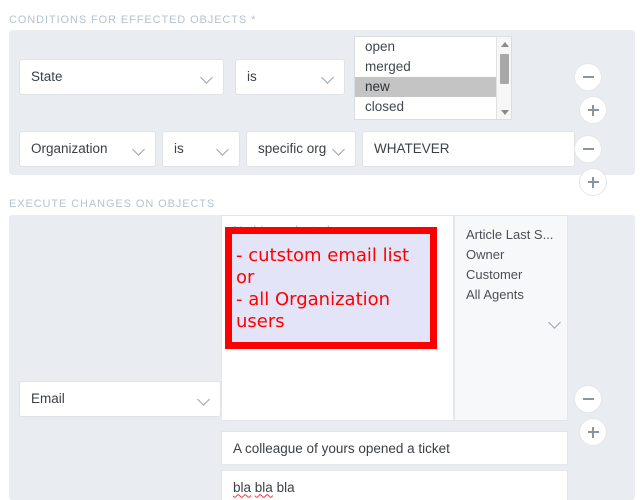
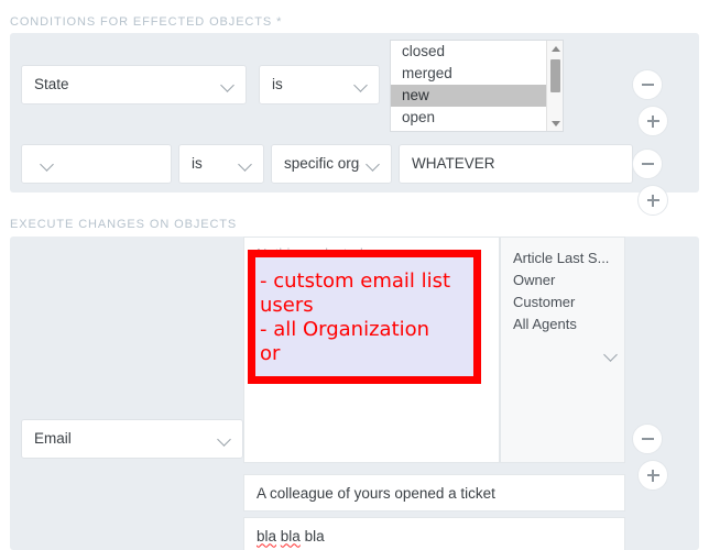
  CONDITIONS FOR EFFECTED OBJECTS *
  State
  is
- open
+ closed
  merged
  new
- closed
+ open
- Organization
  is
  specific org
  WHATEVER
  EXECUTE CHANGES ON OBJECTS
  Email
  Article Last S...
  Owner
  Customer
  All Agents
  A colleague of yours opened a ticket
  bla bla bla
  - cutstom email list
- or
+ users
  - all Organization
- users
+ or
